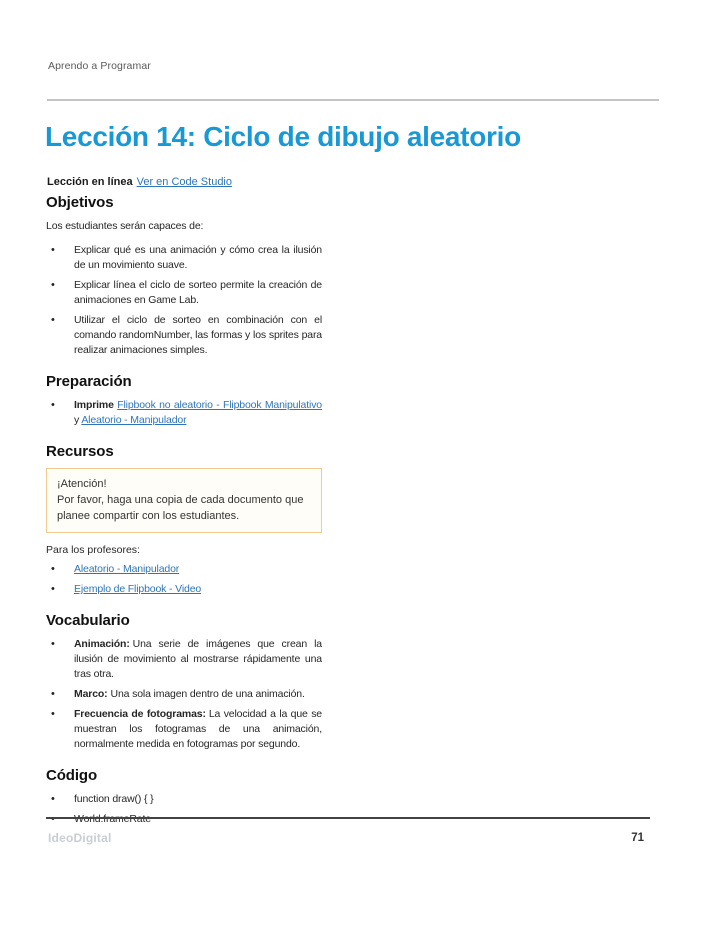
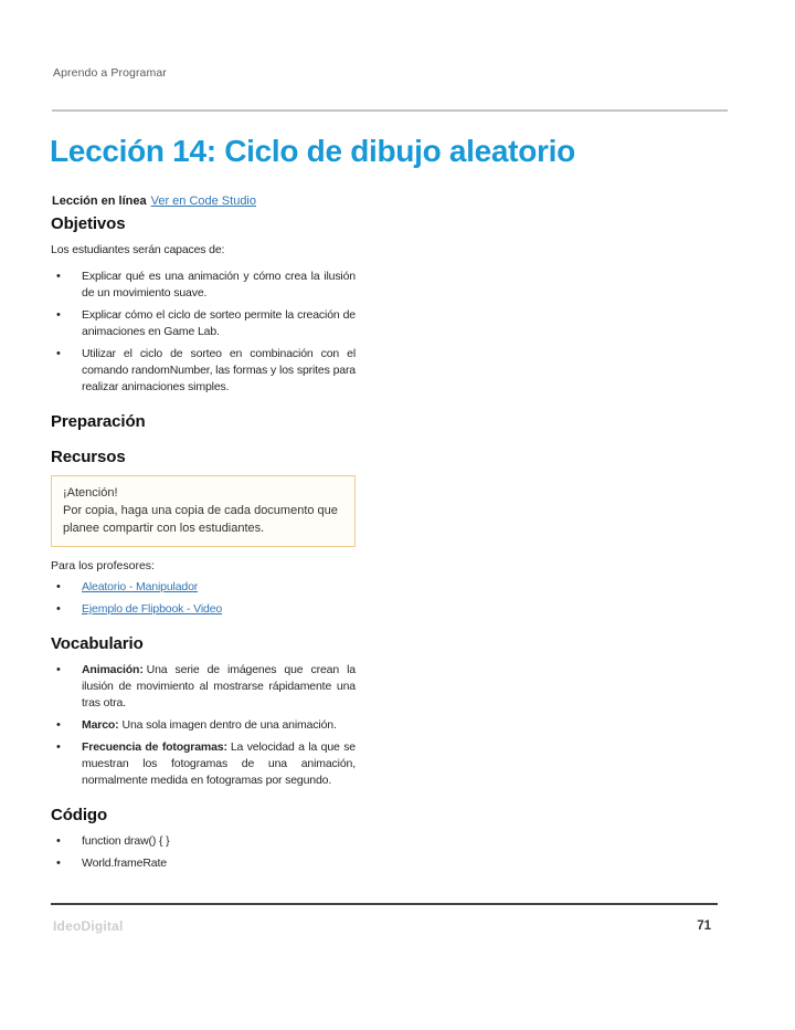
  Aprendo a Programar
  Lección 14: Ciclo de dibujo aleatorio
  Lección en línea Ver en Code Studio
  Objetivos
  Los estudiantes serán capaces de:
  Explicar qué es una animación y cómo crea la ilusión de un movimiento suave.
- Explicar línea el ciclo de sorteo permite la creación de animaciones en Game Lab.
+ Explicar cómo el ciclo de sorteo permite la creación de animaciones en Game Lab.
  Utilizar el ciclo de sorteo en combinación con el comando randomNumber, las formas y los sprites para realizar animaciones simples.
  Preparación
- Imprime Flipbook no aleatorio - Flipbook Manipulativo y Aleatorio - Manipulador
  Recursos
  ¡Atención!
- Por favor, haga una copia de cada documento que planee compartir con los estudiantes.
+ Por copia, haga una copia de cada documento que planee compartir con los estudiantes.
  Para los profesores:
  Aleatorio - Manipulador
  Ejemplo de Flipbook - Video
  Vocabulario
  Animación: Una serie de imágenes que crean la ilusión de movimiento al mostrarse rápidamente una tras otra.
  Marco: Una sola imagen dentro de una animación.
  Frecuencia de fotogramas: La velocidad a la que se muestran los fotogramas de una animación, normalmente medida en fotogramas por segundo.
  Código
  function draw() { }
  World.frameRate
  IdeoDigital
  71
